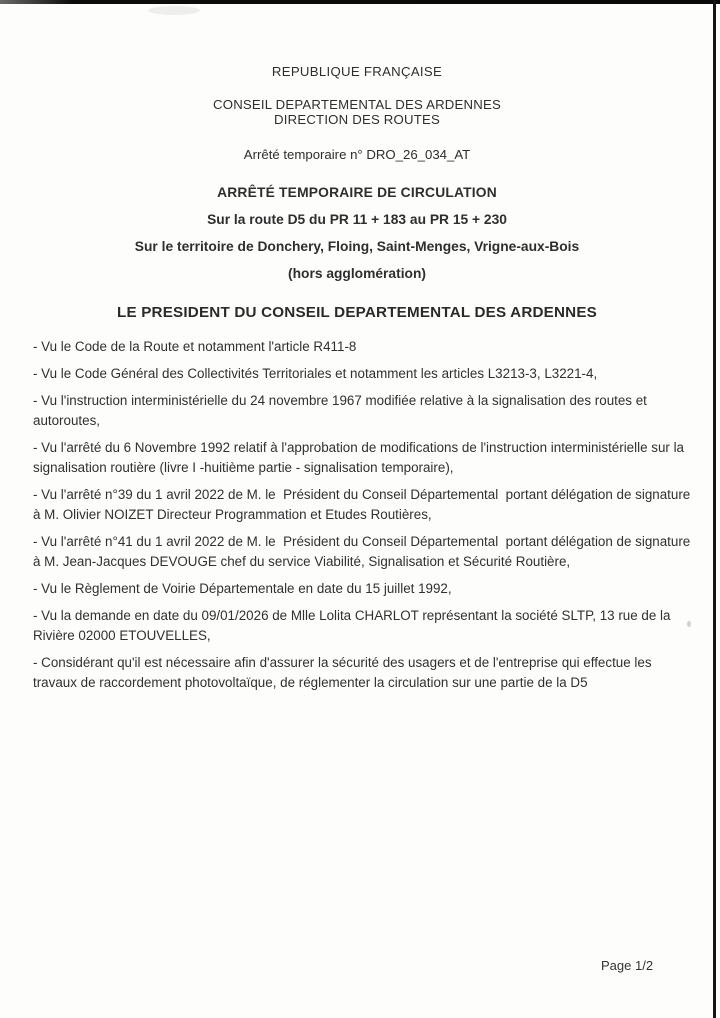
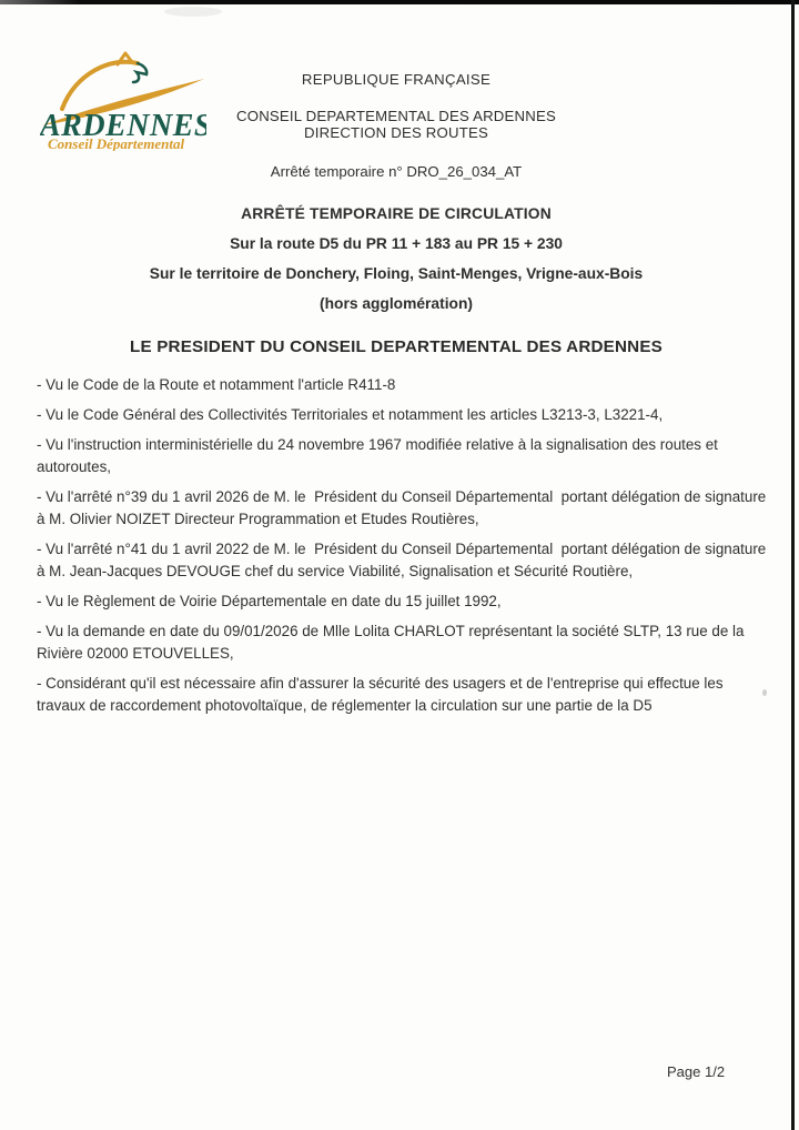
+ ARDENNES
+ Conseil Départemental
  REPUBLIQUE FRANÇAISE
  CONSEIL DEPARTEMENTAL DES ARDENNES
  DIRECTION DES ROUTES
  Arrêté temporaire n° DRO_26_034_AT
  ARRÊTÉ TEMPORAIRE DE CIRCULATION
  Sur la route D5 du PR 11 + 183 au PR 15 + 230
  Sur le territoire de Donchery, Floing, Saint-Menges, Vrigne-aux-Bois
  (hors agglomération)
  LE PRESIDENT DU CONSEIL DEPARTEMENTAL DES ARDENNES
  - Vu le Code de la Route et notamment l'article R411-8
  - Vu le Code Général des Collectivités Territoriales et notamment les articles L3213-3, L3221-4,
  - Vu l'instruction interministérielle du 24 novembre 1967 modifiée relative à la signalisation des routes et autoroutes,
- - Vu l'arrêté du 6 Novembre 1992 relatif à l'approbation de modifications de l'instruction interministérielle sur la signalisation routière (livre I -huitième partie - signalisation temporaire),
- - Vu l'arrêté n°39 du 1 avril 2022 de M. le Président du Conseil Départemental portant délégation de signature à M. Olivier NOIZET Directeur Programmation et Etudes Routières,
+ - Vu l'arrêté n°39 du 1 avril 2026 de M. le Président du Conseil Départemental portant délégation de signature à M. Olivier NOIZET Directeur Programmation et Etudes Routières,
  - Vu l'arrêté n°41 du 1 avril 2022 de M. le Président du Conseil Départemental portant délégation de signature à M. Jean-Jacques DEVOUGE chef du service Viabilité, Signalisation et Sécurité Routière,
  - Vu le Règlement de Voirie Départementale en date du 15 juillet 1992,
  - Vu la demande en date du 09/01/2026 de Mlle Lolita CHARLOT représentant la société SLTP, 13 rue de la Rivière 02000 ETOUVELLES,
  - Considérant qu'il est nécessaire afin d'assurer la sécurité des usagers et de l'entreprise qui effectue les travaux de raccordement photovoltaïque, de réglementer la circulation sur une partie de la D5
  Page 1/2
